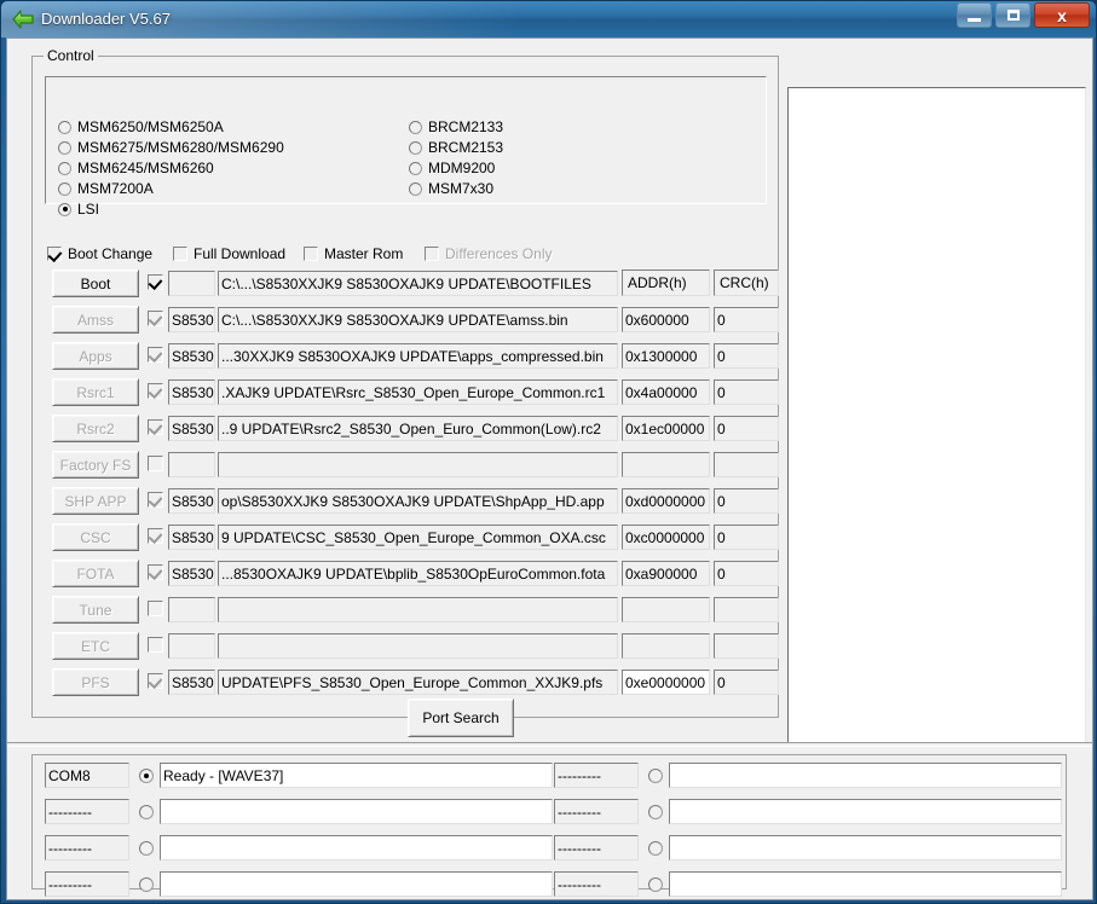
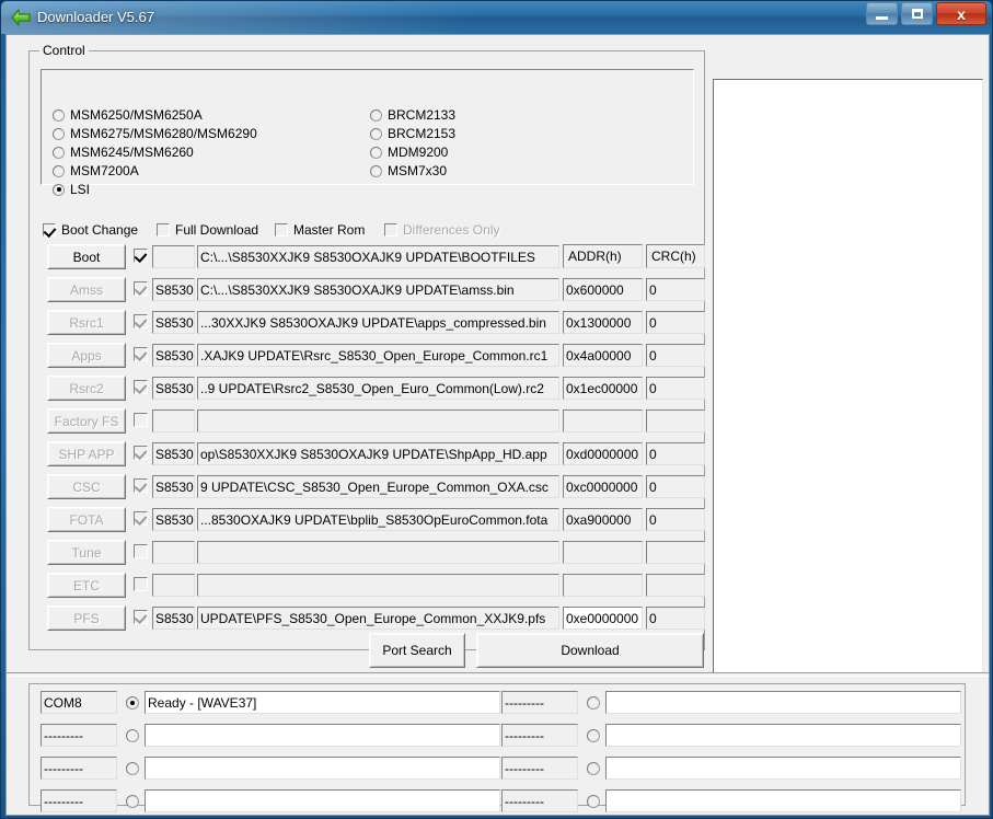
  Downloader V5.67
  x
  Control
  MSM6250/MSM6250A
  MSM6275/MSM6280/MSM6290
  MSM6245/MSM6260
  MSM7200A
  LSI
  BRCM2133
  BRCM2153
  MDM9200
  MSM7x30
  Boot Change
  Full Download
  Master Rom
  Differences Only
  Boot
  C:\...\S8530XXJK9 S8530OXAJK9 UPDATE\BOOTFILES
  Amss
  S8530
  C:\...\S8530XXJK9 S8530OXAJK9 UPDATE\amss.bin
  0x600000
  0
- Apps
+ Rsrc1
  S8530
  ...30XXJK9 S8530OXAJK9 UPDATE\apps_compressed.bin
  0x1300000
  0
- Rsrc1
+ Apps
  S8530
  .XAJK9 UPDATE\Rsrc_S8530_Open_Europe_Common.rc1
  0x4a00000
  0
  Rsrc2
  S8530
  ..9 UPDATE\Rsrc2_S8530_Open_Euro_Common(Low).rc2
  0x1ec00000
  0
  Factory FS
  SHP APP
  S8530
  op\S8530XXJK9 S8530OXAJK9 UPDATE\ShpApp_HD.app
  0xd0000000
  0
  CSC
  S8530
  9 UPDATE\CSC_S8530_Open_Europe_Common_OXA.csc
  0xc0000000
  0
  FOTA
  S8530
  ...8530OXAJK9 UPDATE\bplib_S8530OpEuroCommon.fota
  0xa900000
  0
  Tune
  ETC
  PFS
  S8530
  UPDATE\PFS_S8530_Open_Europe_Common_XXJK9.pfs
  0xe0000000
  0
  ADDR(h)
  CRC(h)
  Port Search
+ Download
  COM8
  Ready - [WAVE37]
  ---------
  ---------
  ---------
  ---------
  ---------
  ---------
  ---------
